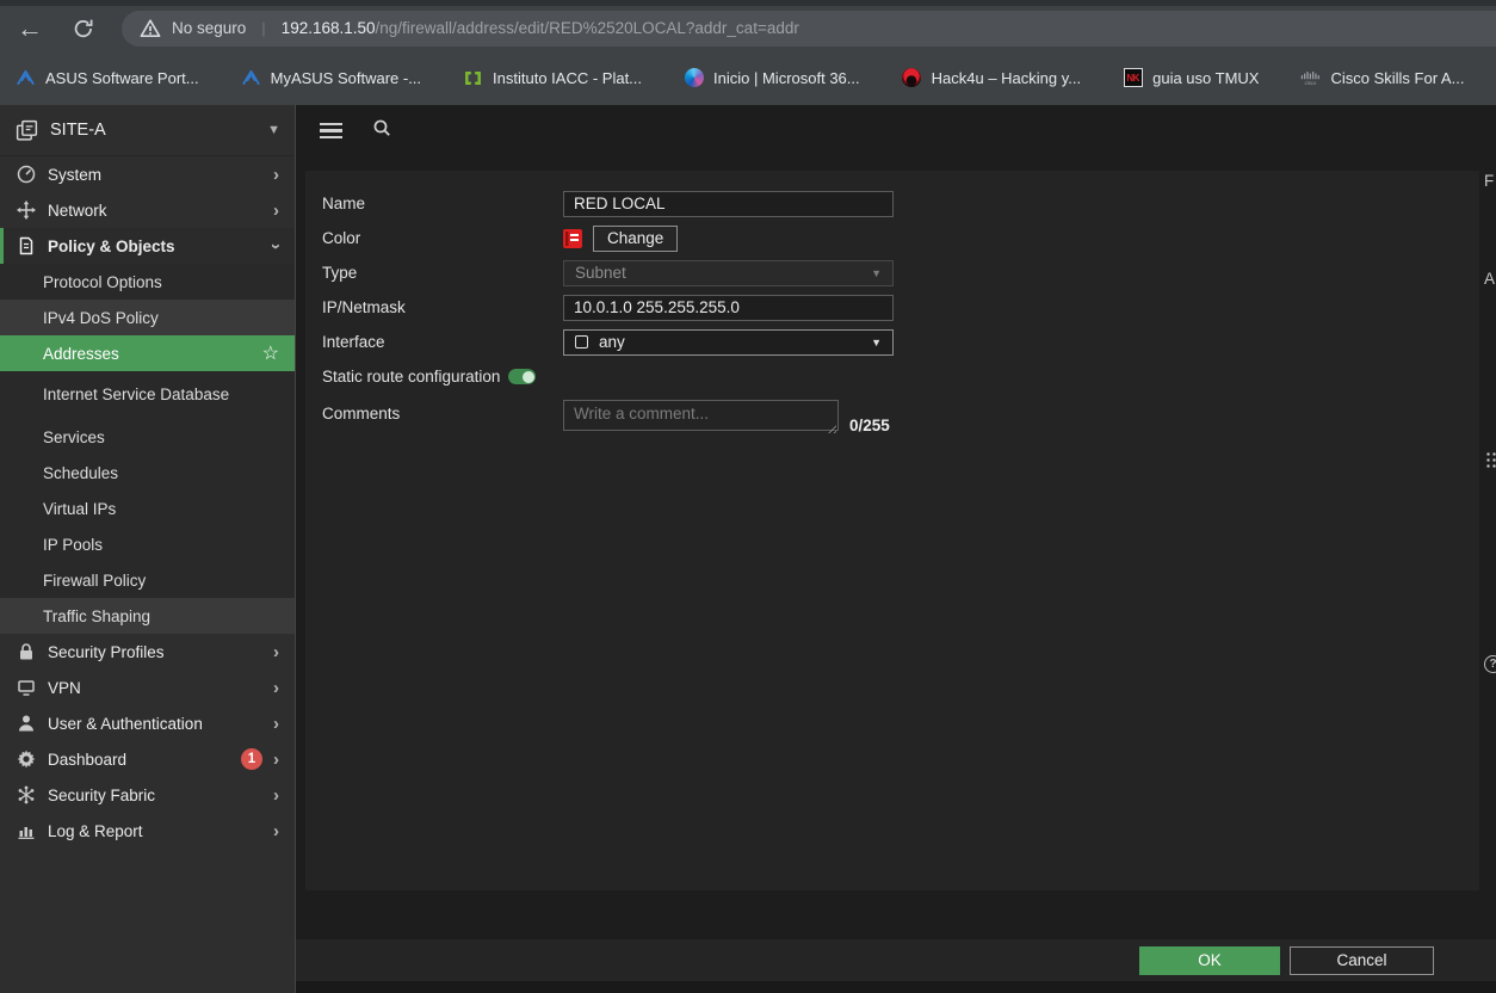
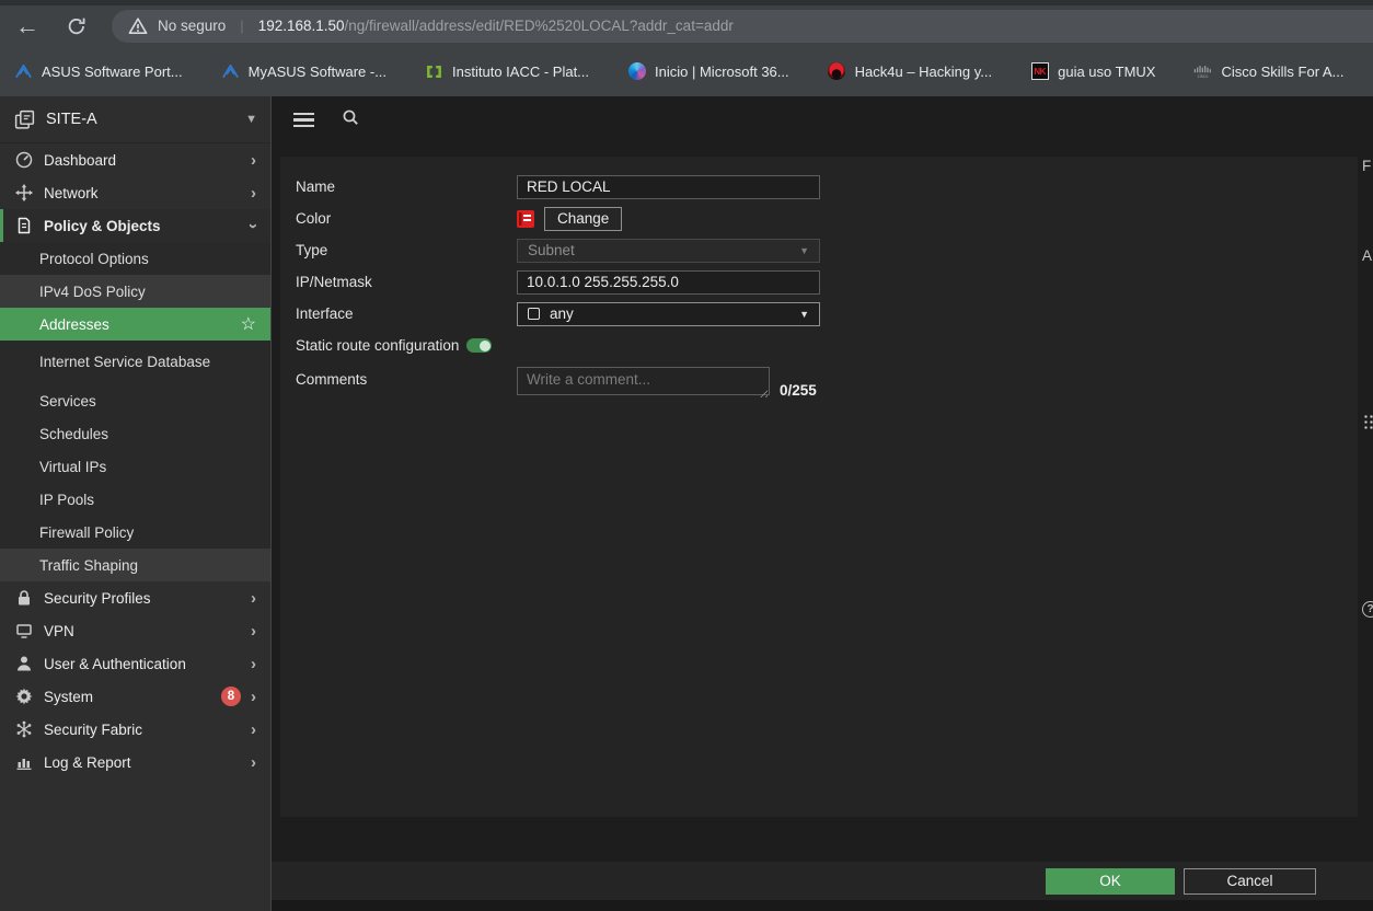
  ←
  No seguro
  192.168.1.50/ng/firewall/address/edit/RED%2520LOCAL?addr_cat=addr
  ASUS Software Port...
  MyASUS Software -...
  Instituto IACC - Plat...
  Inicio | Microsoft 36...
  Hack4u – Hacking y...
  NK
  guia uso TMUX
  Cisco Skills For A...
  SITE-A
  ▼
- System
+ Dashboard
  ›
  Network
  ›
  Policy & Objects
  Protocol Options
  IPv4 DoS Policy
  Addresses
  ☆
  Internet Service Database
  Services
  Schedules
  Virtual IPs
  IP Pools
  Firewall Policy
  Traffic Shaping
  Security Profiles
  ›
  VPN
  ›
  User & Authentication
  ›
- Dashboard
+ System
- 1
+ 8
  ›
  Security Fabric
  ›
  Log & Report
  ›
  Name
  RED LOCAL
  Color
  Change
  Type
  Subnet
  ▼
  IP/Netmask
  10.0.1.0 255.255.255.0
  Interface
  any
  ▼
  Static route configuration
  Comments
  Write a comment...
  0/255
  F
  A
  ?
  OK
  Cancel
